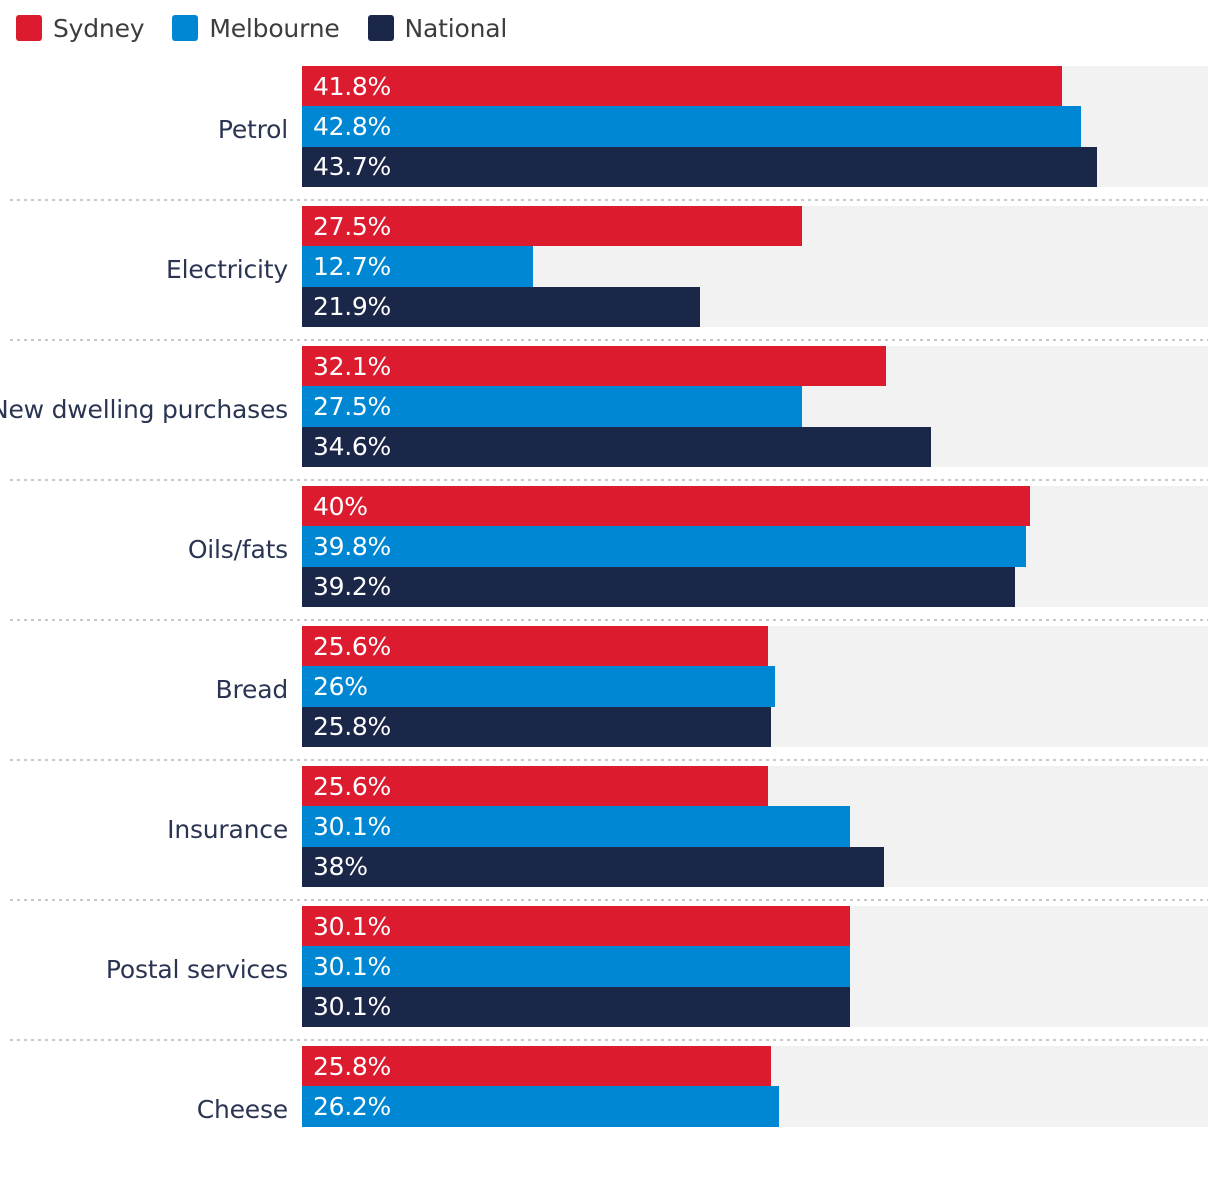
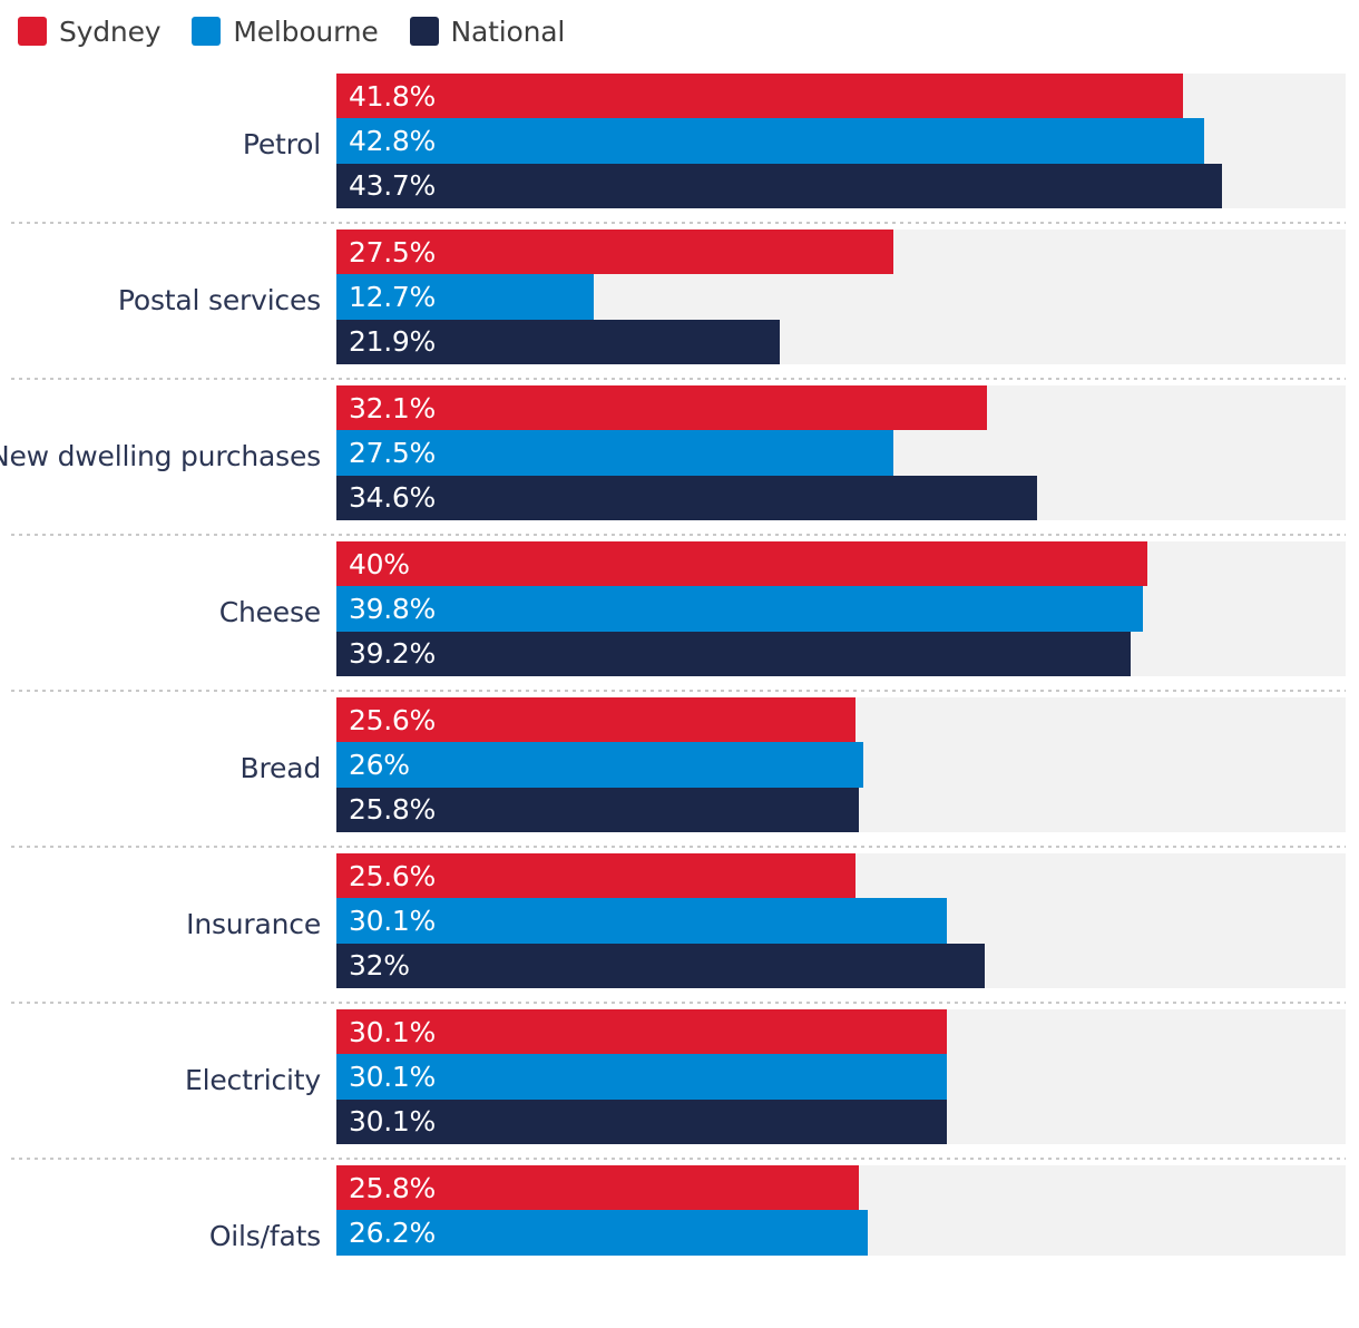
  Sydney
  Melbourne
  National
  Petrol
  41.8%
  42.8%
  43.7%
- Electricity
+ Postal services
  27.5%
  12.7%
  21.9%
  ew dwelling purchases
  32.1%
  27.5%
  34.6%
- Oils/fats
+ Cheese
  40%
  39.8%
  39.2%
  Bread
  25.6%
  26%
  25.8%
  Insurance
  25.6%
  30.1%
- 38%
+ 32%
- Postal services
+ Electricity
  30.1%
  30.1%
  30.1%
- Cheese
+ Oils/fats
  25.8%
  26.2%
